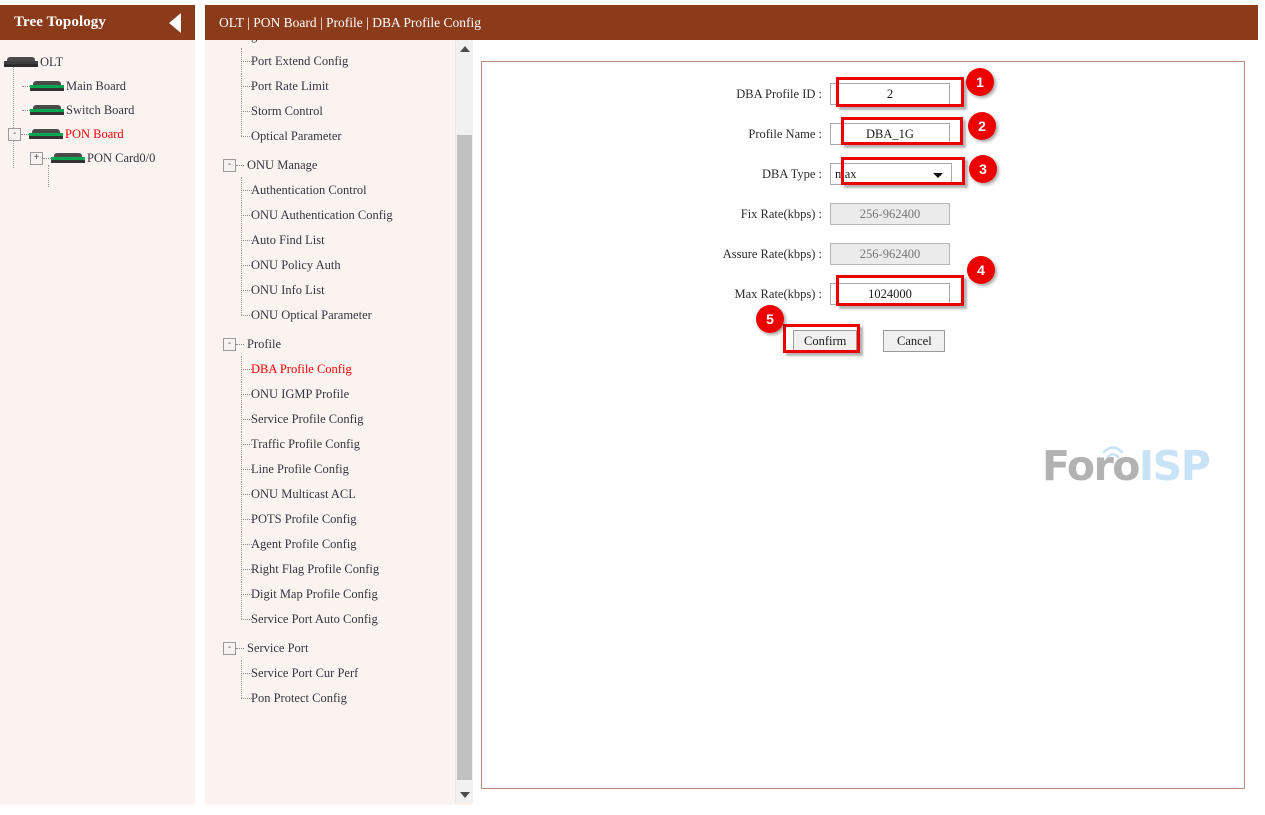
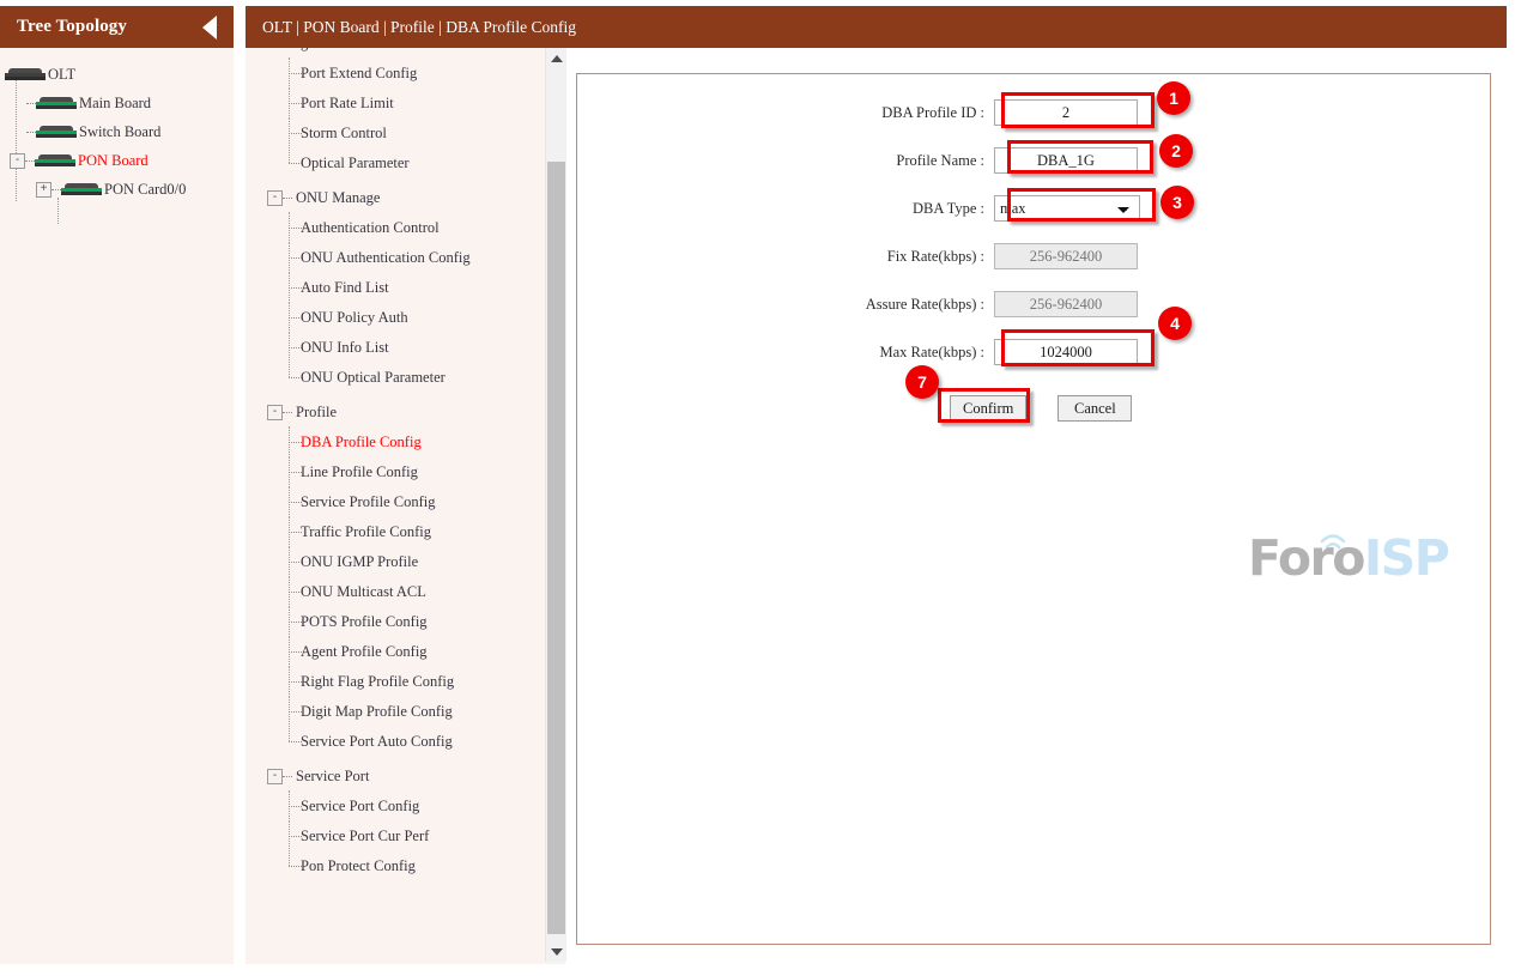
  Tree Topology
  OLT
  Main Board
  Switch Board
  -
  PON Board
  +
  PON Card0/0
  Port Extend Config
  Port Rate Limit
  Storm Control
  Optical Parameter
  -
  ONU Manage
  Authentication Control
  ONU Authentication Config
  Auto Find List
  ONU Policy Auth
  ONU Info List
  ONU Optical Parameter
  -
  Profile
  DBA Profile Config
- ONU IGMP Profile
+ Line Profile Config
  Service Profile Config
  Traffic Profile Config
- Line Profile Config
+ ONU IGMP Profile
  ONU Multicast ACL
  POTS Profile Config
  Agent Profile Config
  Right Flag Profile Config
  Digit Map Profile Config
  Service Port Auto Config
  -
  Service Port
+ Service Port Config
  Service Port Cur Perf
  Pon Protect Config
  OLT | PON Board | Profile | DBA Profile Config
  ForoISP
  DBA Profile ID :
  2
  Profile Name :
  DBA_1G
  DBA Type :
  max
  Fix Rate(kbps) :
  256-962400
  Assure Rate(kbps) :
  256-962400
  Max Rate(kbps) :
  1024000
  Confirm
  Cancel
  1
  2
  3
  4
- 5
+ 7
